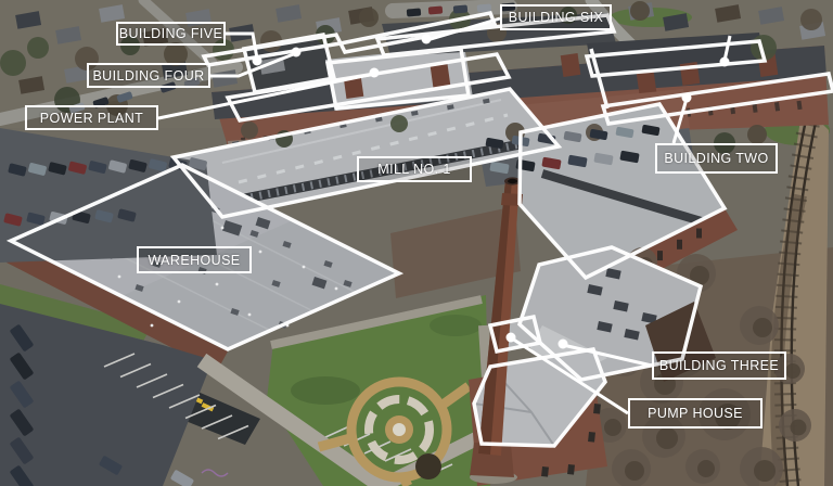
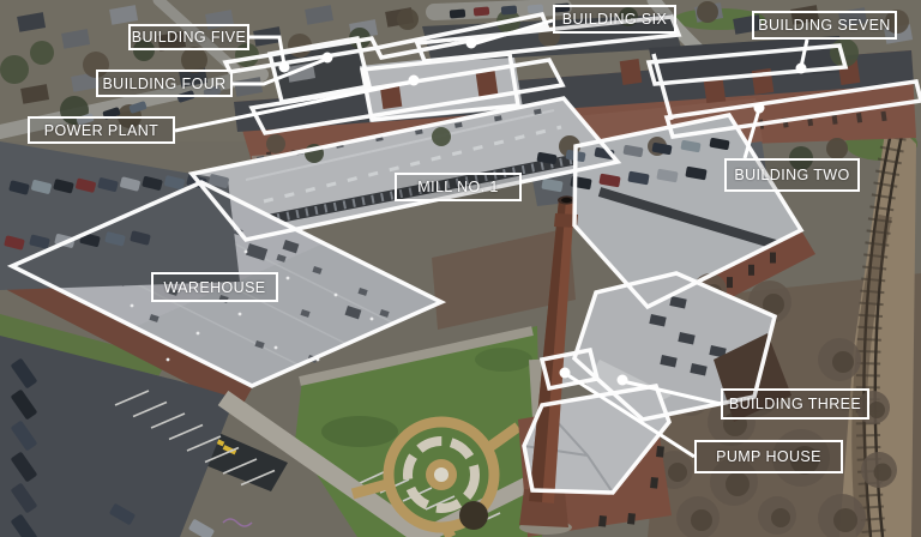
  BUILDING FIVE
  BUILDING FOUR
  POWER PLANT
  BUILDING SIX
+ BUILDING SEVEN
  BUILDING TWO
  MILL NO. 1
  WAREHOUSE
  BUILDING THREE
  PUMP HOUSE
